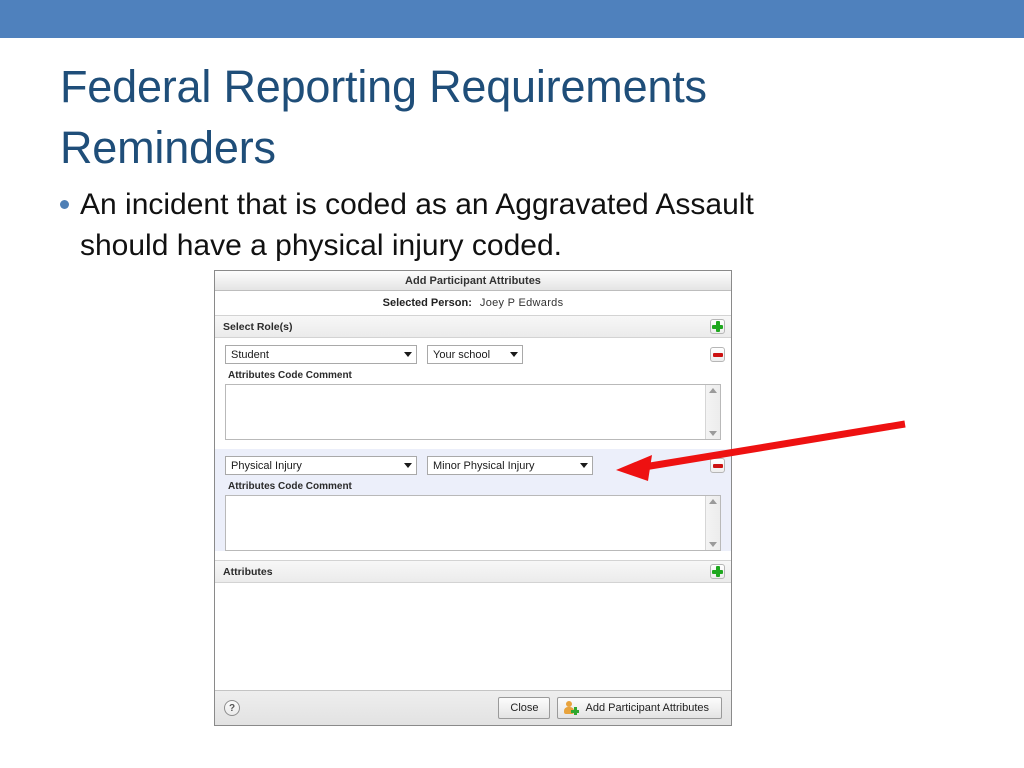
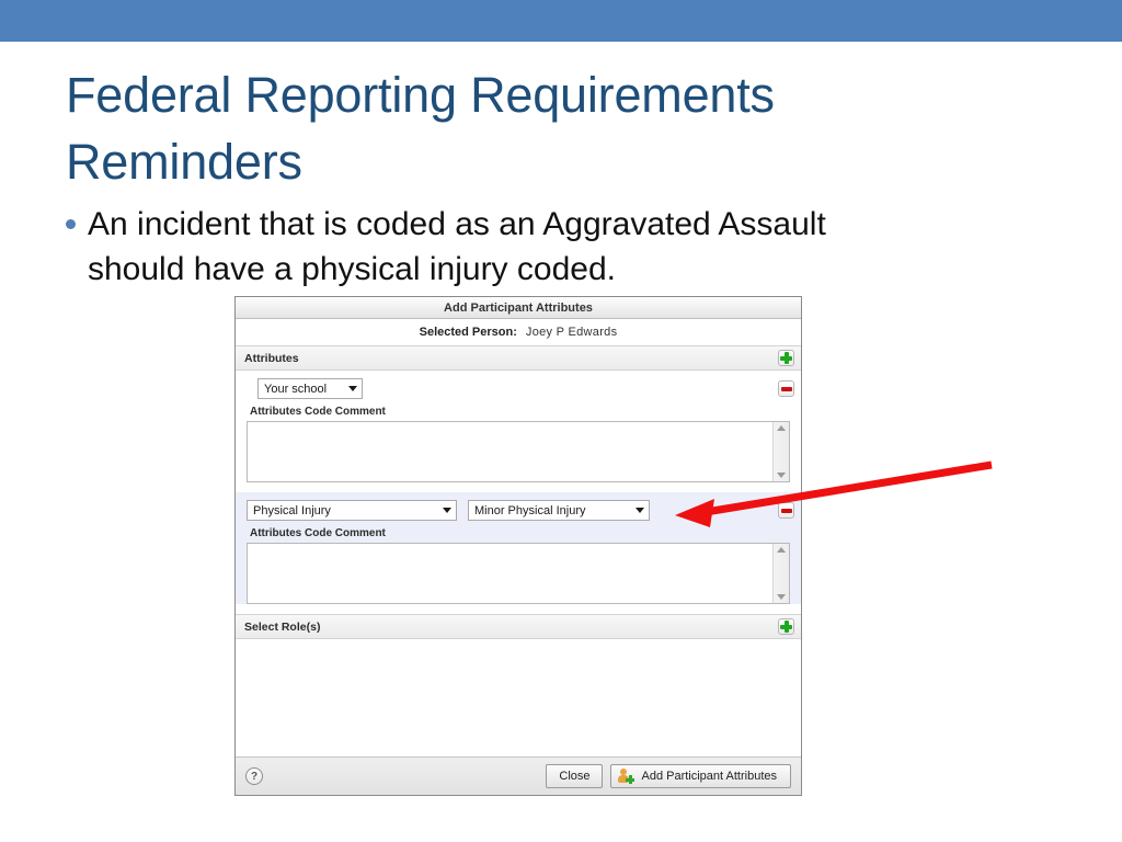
  Federal Reporting Requirements
  Reminders
  An incident that is coded as an Aggravated Assault
  should have a physical injury coded.
  Add Participant Attributes
  Selected Person:
  Joey P Edwards
- Select Role(s)
+ Attributes
- Student
  Your school
  Attributes Code Comment
  Physical Injury
  Minor Physical Injury
  Attributes Code Comment
- Attributes
+ Select Role(s)
  ?
  Close
  Add Participant Attributes
